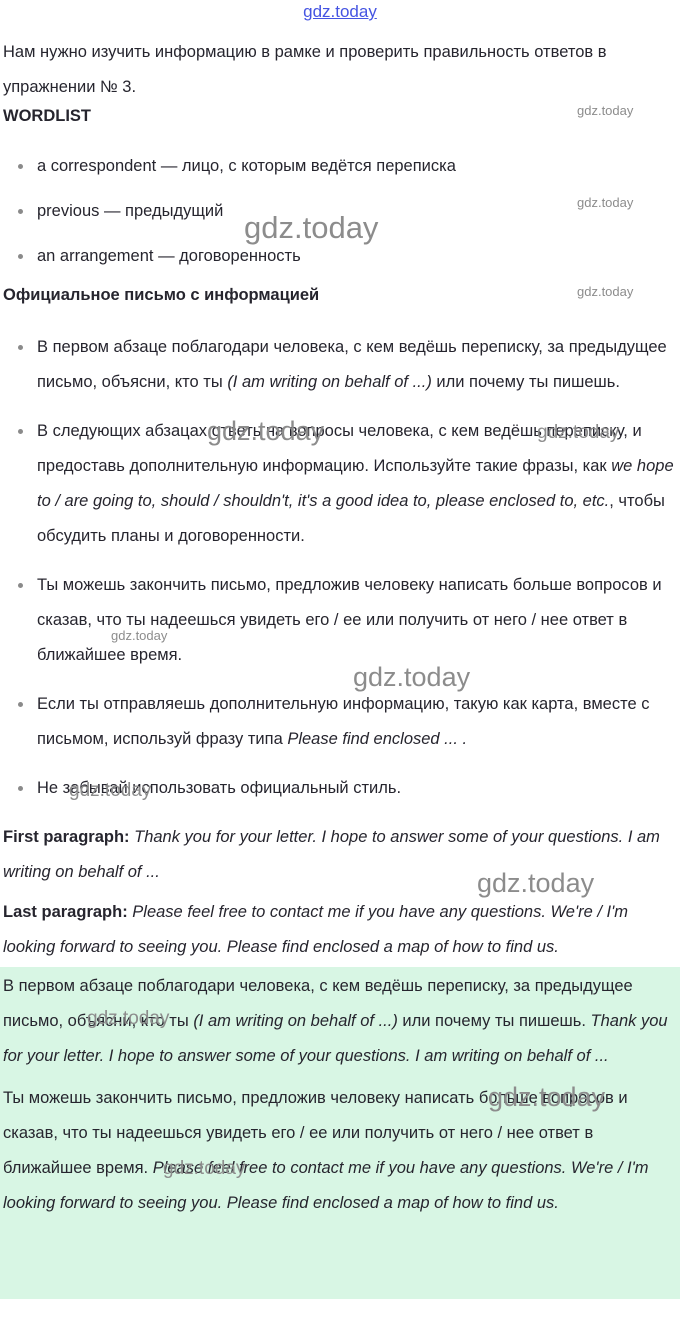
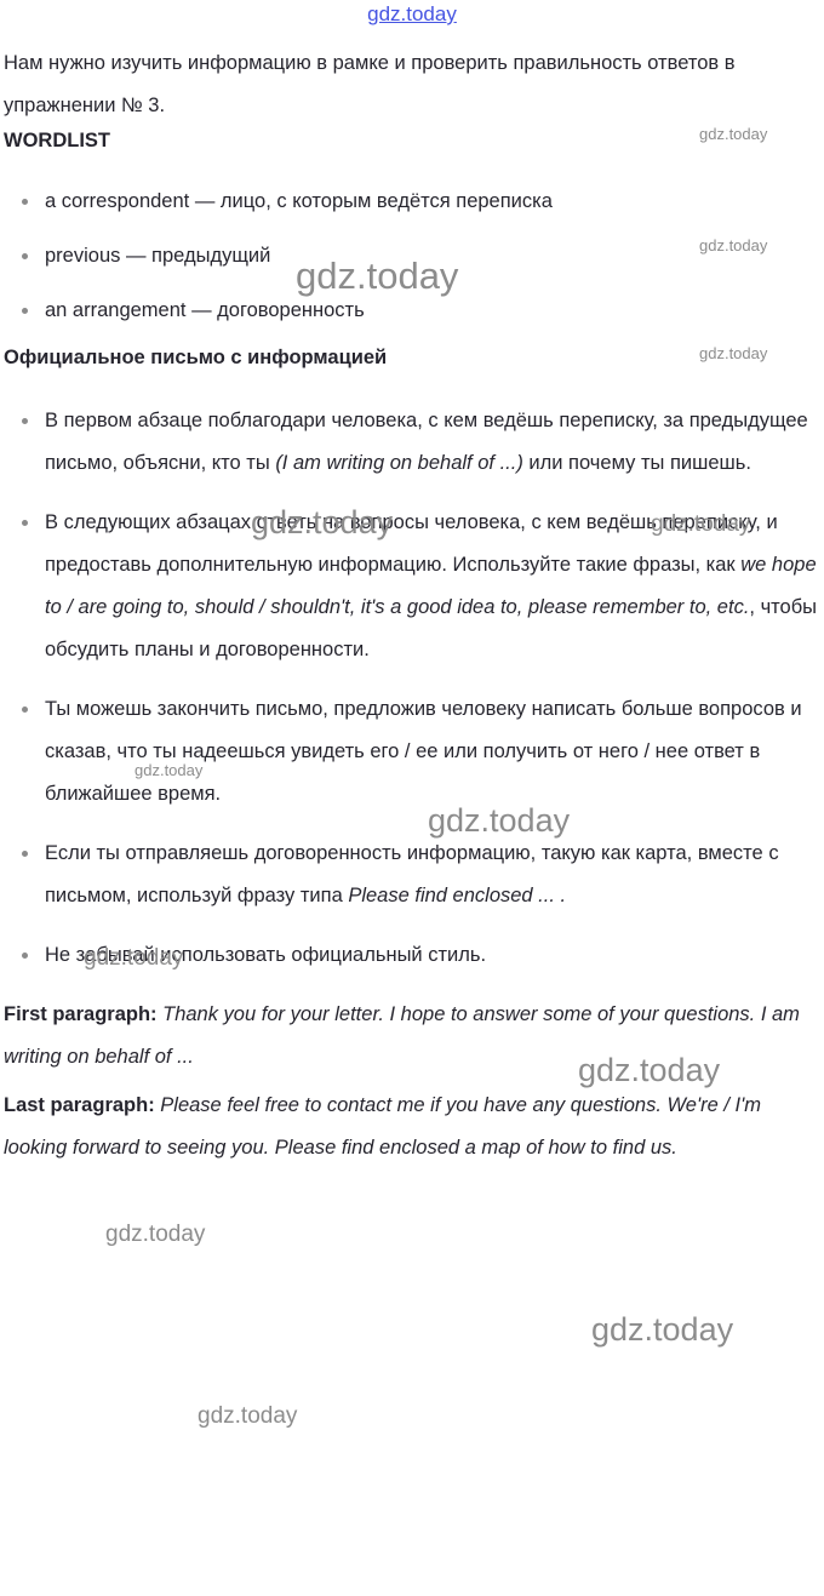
  gdz.today
  Нам нужно изучить информацию в рамке и проверить правильность ответов в упражнении № 3.
  WORDLIST
  a correspondent — лицо, с которым ведётся переписка
  previous — предыдущий
  an arrangement — договоренность
  Официальное письмо с информацией
  В первом абзаце поблагодари человека, с кем ведёшь переписку, за предыдущее письмо, объясни, кто ты (I am writing on behalf of ...) или почему ты пишешь.
- В следующих абзацах ответь на вопросы человека, с кем ведёшь переписку, и предоставь дополнительную информацию. Используйте такие фразы, как we hope to / are going to, should / shouldn't, it's a good idea to, please enclosed to, etc., чтобы обсудить планы и договоренности.
+ В следующих абзацах ответь на вопросы человека, с кем ведёшь переписку, и предоставь дополнительную информацию. Используйте такие фразы, как we hope to / are going to, should / shouldn't, it's a good idea to, please remember to, etc., чтобы обсудить планы и договоренности.
  Ты можешь закончить письмо, предложив человеку написать больше вопросов и сказав, что ты надеешься увидеть его / ее или получить от него / нее ответ в ближайшее время.
- Если ты отправляешь дополнительную информацию, такую как карта, вместе с письмом, используй фразу типа Please find enclosed ... .
+ Если ты отправляешь договоренность информацию, такую как карта, вместе с письмом, используй фразу типа Please find enclosed ... .
  Не забывай использовать официальный стиль.
  First paragraph: Thank you for your letter. I hope to answer some of your questions. I am writing on behalf of ...
  Last paragraph: Please feel free to contact me if you have any questions. We're / I'm looking forward to seeing you. Please find enclosed a map of how to find us.
- В первом абзаце поблагодари человека, с кем ведёшь переписку, за предыдущее письмо, объясни, кто ты (I am writing on behalf of ...) или почему ты пишешь. Thank you for your letter. I hope to answer some of your questions. I am writing on behalf of ...
- Ты можешь закончить письмо, предложив человеку написать больше вопросов и сказав, что ты надеешься увидеть его / ее или получить от него / нее ответ в ближайшее время. Please feel free to contact me if you have any questions. We're / I'm looking forward to seeing you. Please find enclosed a map of how to find us.
  gdz.today
  gdz.today
  gdz.today
  gdz.today
  gdz.today
  gdz.today
  gdz.today
  gdz.today
  gdz.today
  gdz.today
  gdz.today
  gdz.today
  gdz.today
